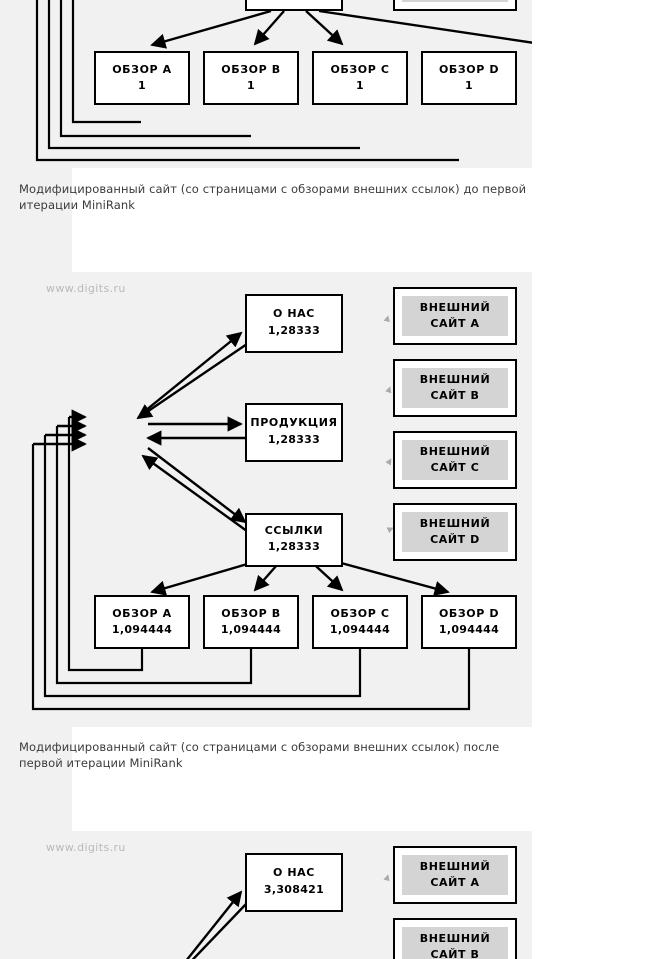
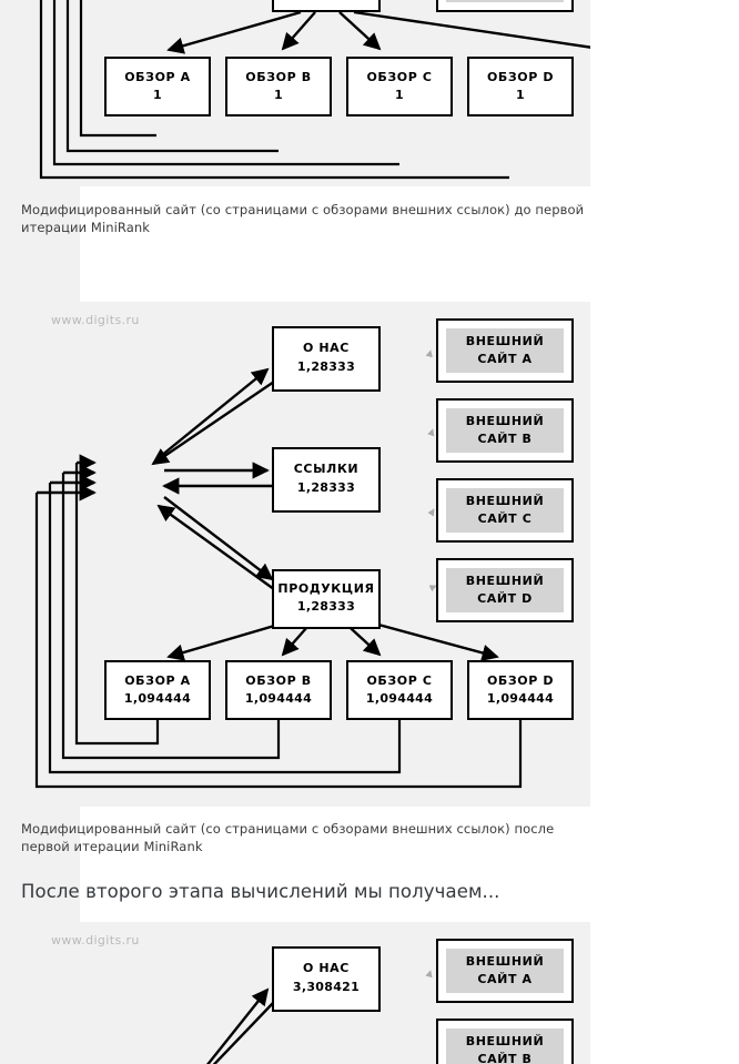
  ОБЗОР A
  1
  ОБЗОР B
  1
  ОБЗОР C
  1
  ОБЗОР D
  1
  Модифицированный сайт (со страницами с обзорами внешних ссылок) до первой итерации MiniRank
  www.digits.ru
  О НАС
  1,28333
- ПРОДУКЦИЯ
+ ССЫЛКИ
  1,28333
- ССЫЛКИ
+ ПРОДУКЦИЯ
  1,28333
  ВНЕШНИЙ
  САЙТ A
  ВНЕШНИЙ
  САЙТ B
  ВНЕШНИЙ
  САЙТ C
  ВНЕШНИЙ
  САЙТ D
  ОБЗОР A
  1,094444
  ОБЗОР B
  1,094444
  ОБЗОР C
  1,094444
  ОБЗОР D
  1,094444
  Модифицированный сайт (со страницами с обзорами внешних ссылок) после первой итерации MiniRank
+ После второго этапа вычислений мы получаем...
  www.digits.ru
  О НАС
  3,308421
  ВНЕШНИЙ
  САЙТ A
  ВНЕШНИЙ
  САЙТ B
